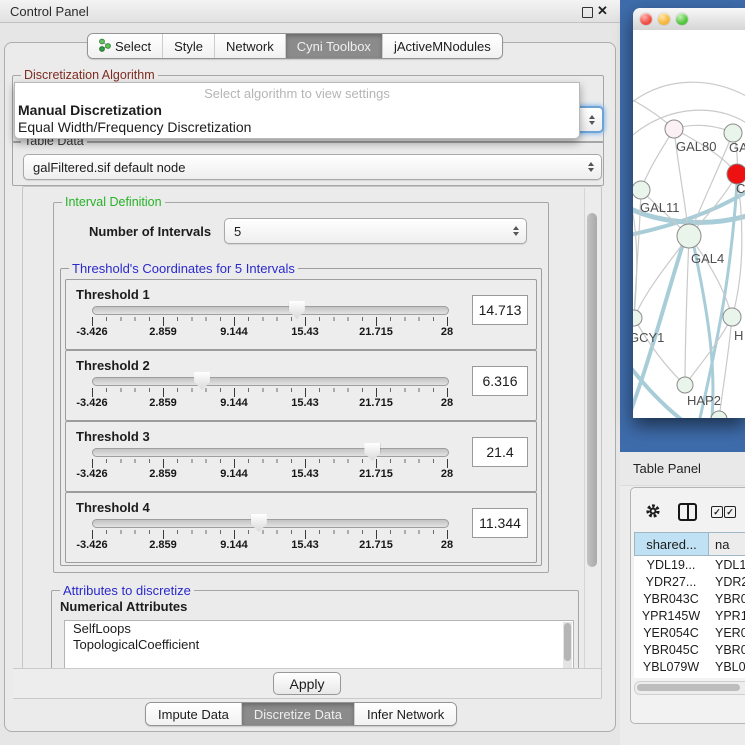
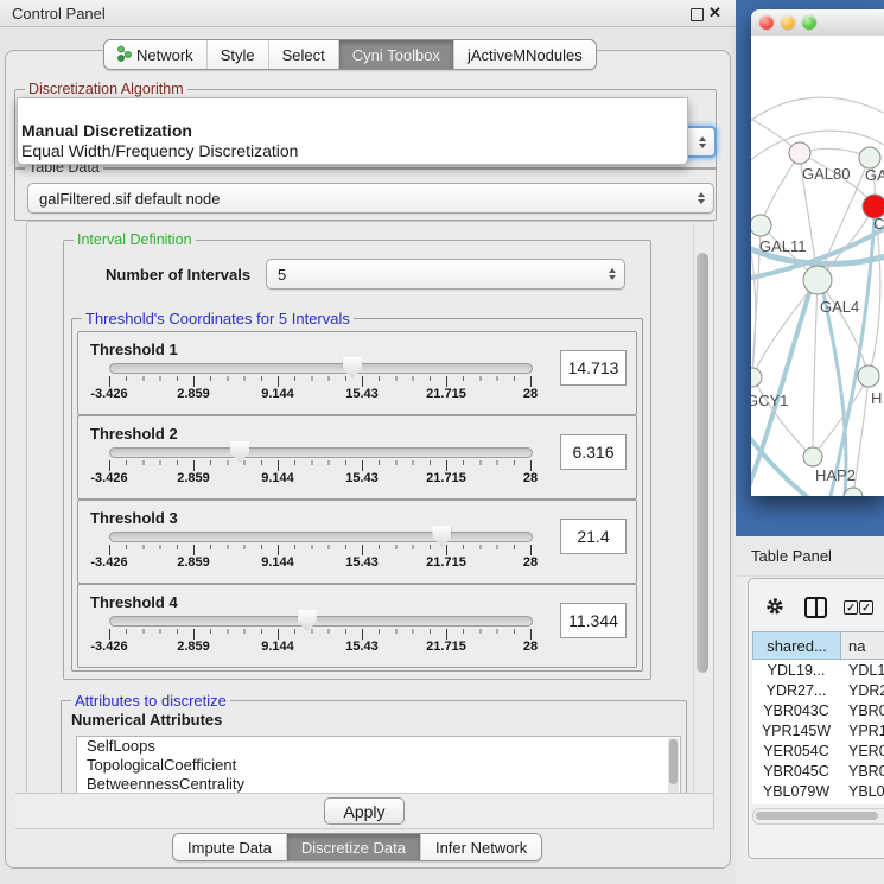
  Control Panel
  ✕
- Select
+ Network
  Style
- Network
+ Select
  Cyni Toolbox
  jActiveMNodules
  Discretization Algorithm
  Table Data
  galFiltered.sif default node
- Select algorithm to view settings
  Manual Discretization
  Equal Width/Frequency Discretization
  Interval Definition
  Number of Intervals
  5
  Threshold's Coordinates for 5 Intervals
  Threshold 1
  -3.426
  2.859
  9.144
  15.43
  21.715
  28
  14.713
  Threshold 2
  -3.426
  2.859
  9.144
  15.43
  21.715
  28
  6.316
  Threshold 3
  -3.426
  2.859
  9.144
  15.43
  21.715
  28
  21.4
  Threshold 4
  -3.426
  2.859
  9.144
  15.43
  21.715
  28
  11.344
  Attributes to discretize
  Numerical Attributes
  SelfLoops
  TopologicalCoefficient
+ BetweennessCentrality
  Apply
  Impute Data
  Discretize Data
  Infer Network
  GAL80
  GA
  C
  GAL11
  GAL4
  GCY1
  H
  HAP2
  Table Panel
  ✓
  ✓
  shared...
  na
  YDL19...
  YDL1
  YDR27...
  YDR
  YBR043C
  YBR0
  YPR145W
  YPR1
  YER054C
  YER0
  YBR045C
  YBR0
  YBL079W
  YBL0
